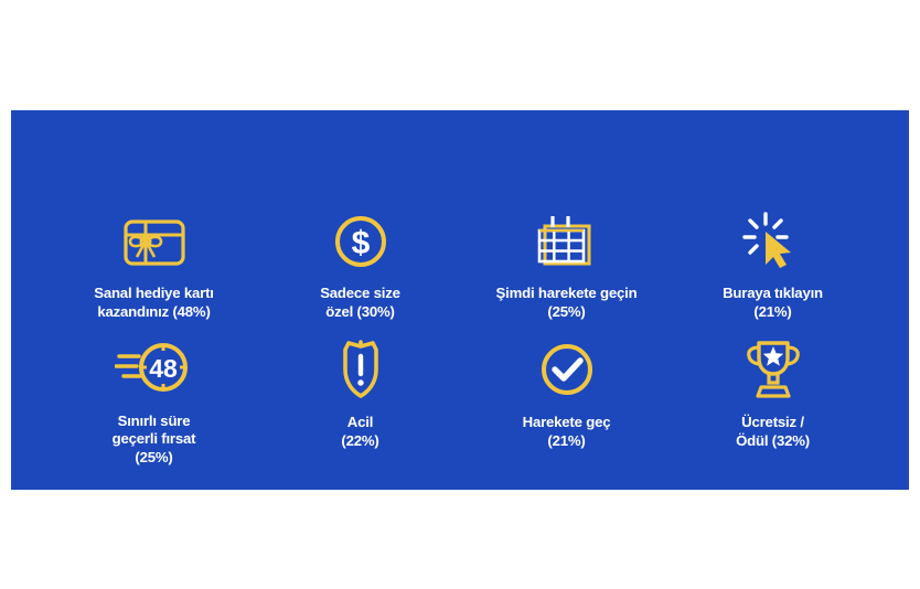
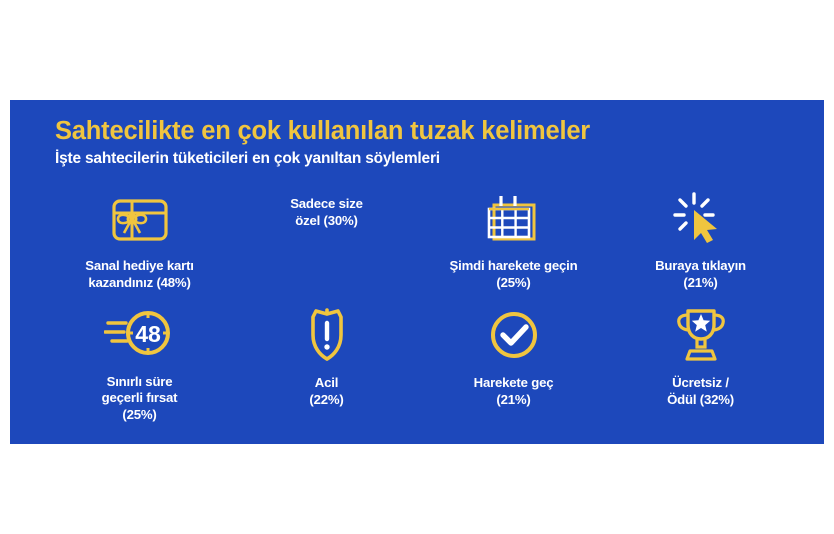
+ Sahtecilikte en çok kullanılan tuzak kelimeler
+ İşte sahtecilerin tüketicileri en çok yanıltan söylemleri
  Sanal hediye kartı
  kazandınız (48%)
- $
  Sadece size
  özel (30%)
  Şimdi harekete geçin
  (25%)
  Buraya tıklayın
  (21%)
  48
  Sınırlı süre
  geçerli fırsat
  (25%)
  Acil
  (22%)
  Harekete geç
  (21%)
  Ücretsiz /
  Ödül (32%)
